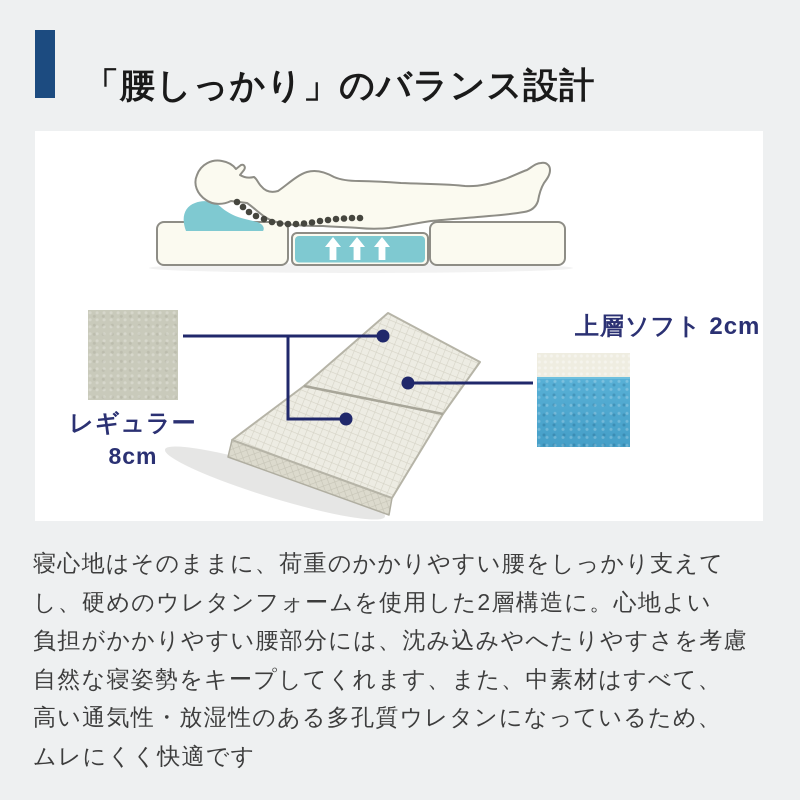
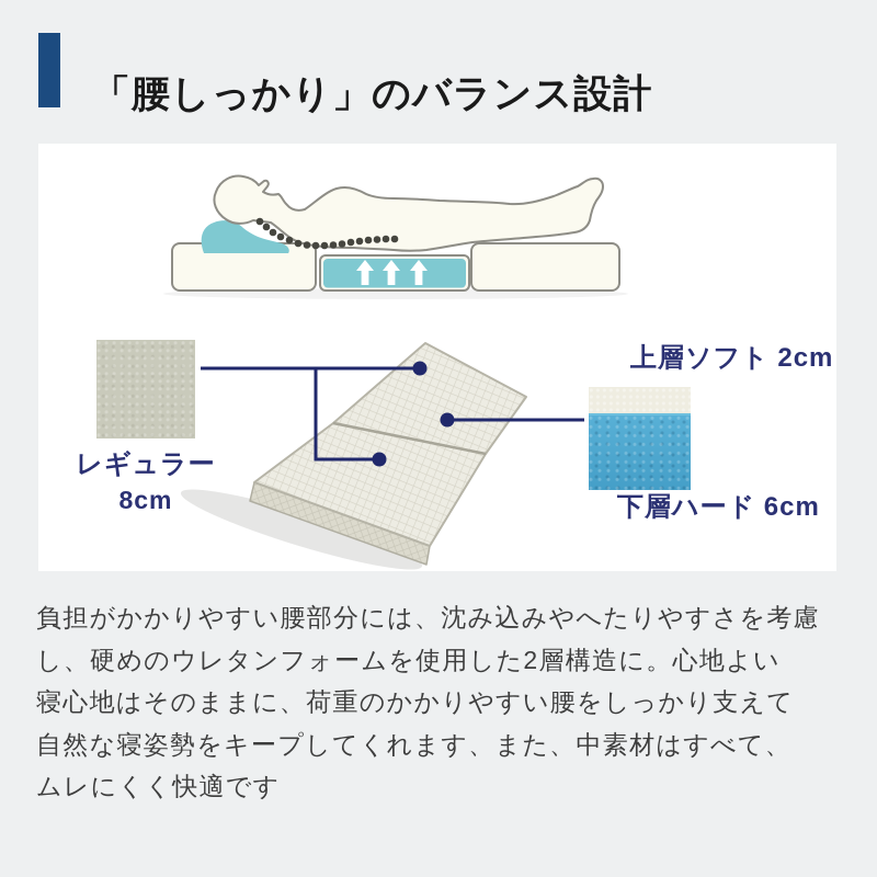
  「腰しっかり」のバランス設計
  レギュラー
  8cm
  上層ソフト 2cm
+ 下層ハード 6cm
- 寝心地はそのままに、荷重のかかりやすい腰をしっかり支えて
+ 負担がかかりやすい腰部分には、沈み込みやへたりやすさを考慮
  し、硬めのウレタンフォームを使用した2層構造に。心地よい
- 負担がかかりやすい腰部分には、沈み込みやへたりやすさを考慮
+ 寝心地はそのままに、荷重のかかりやすい腰をしっかり支えて
  自然な寝姿勢をキープしてくれます、また、中素材はすべて、
- 高い通気性・放湿性のある多孔質ウレタンになっているため、
  ムレにくく快適です
